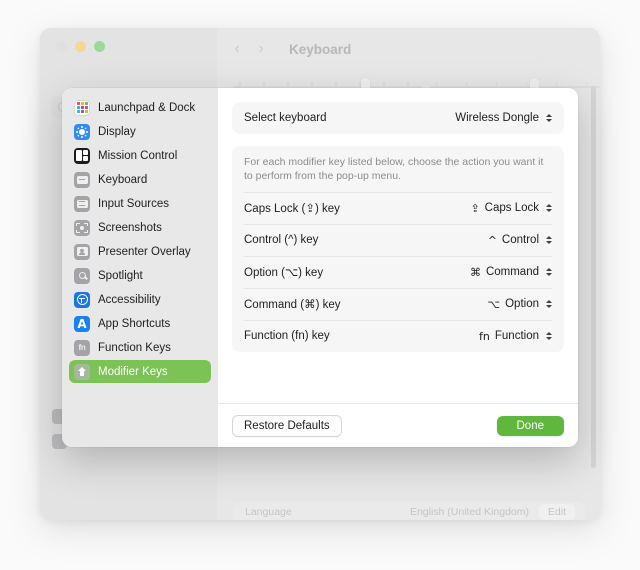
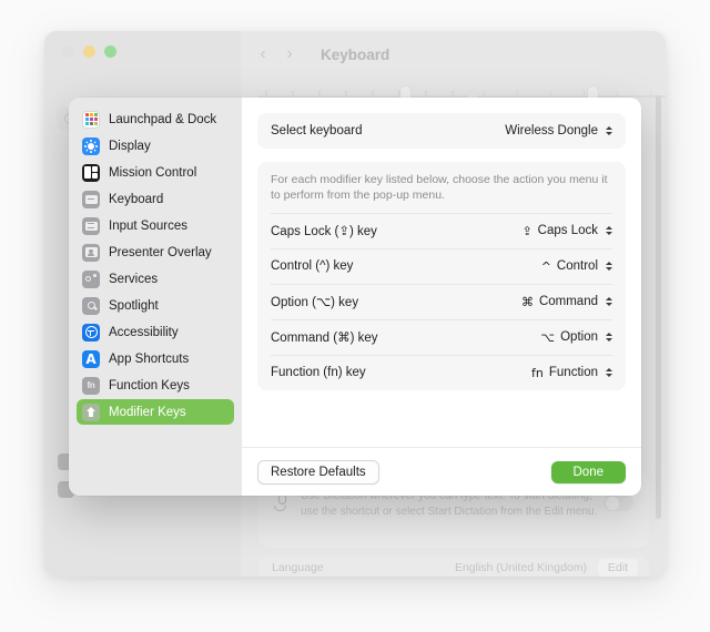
  ‹
  ›
  Keyboard
+ Use Dictation wherever you can type text. To start dictating, use the shortcut or select Start Dictation from the Edit menu.
  Language
  English (United Kingdom)
  Edit
  Launchpad & Dock
  Display
  Mission Control
  Keyboard
  Input Sources
- Screenshots
  Presenter Overlay
+ Services
  Spotlight
  Accessibility
  A
  App Shortcuts
  fn
  Function Keys
  Modifier Keys
  Select keyboard
  Wireless Dongle
- For each modifier key listed below, choose the action you want it to perform from the pop-up menu.
+ For each modifier key listed below, choose the action you menu it to perform from the pop-up menu.
  Caps Lock (⇪) key
  ⇪
  Caps Lock
  Control (^) key
  ^
  Control
  Option (⌥) key
  ⌘
  Command
  Command (⌘) key
  ⌥
  Option
  Function (fn) key
  fn
  Function
  Restore Defaults
  Done
